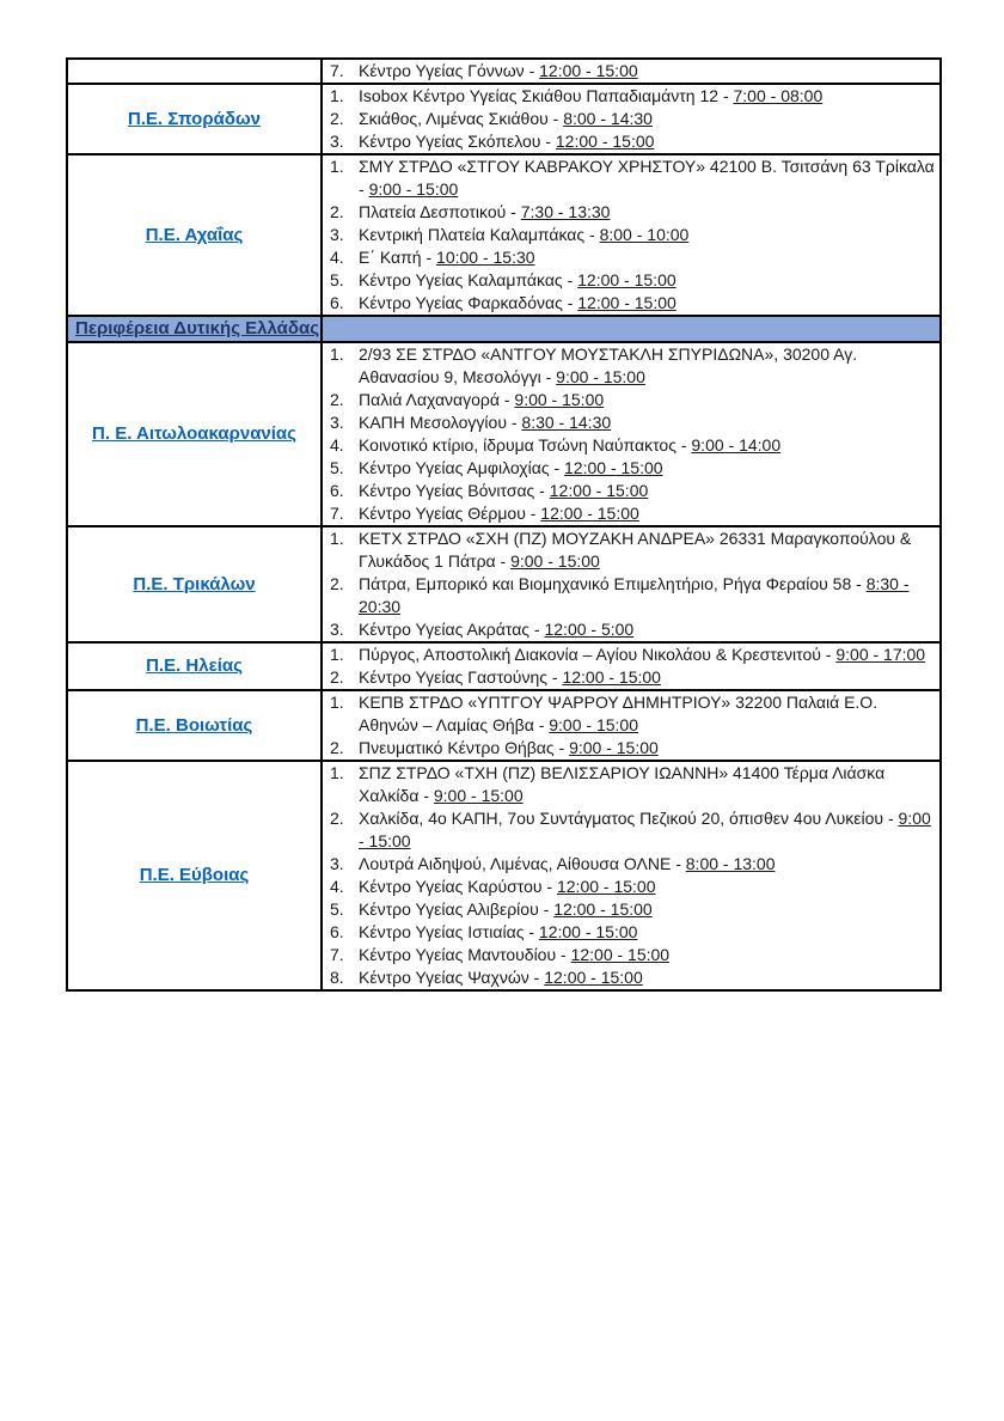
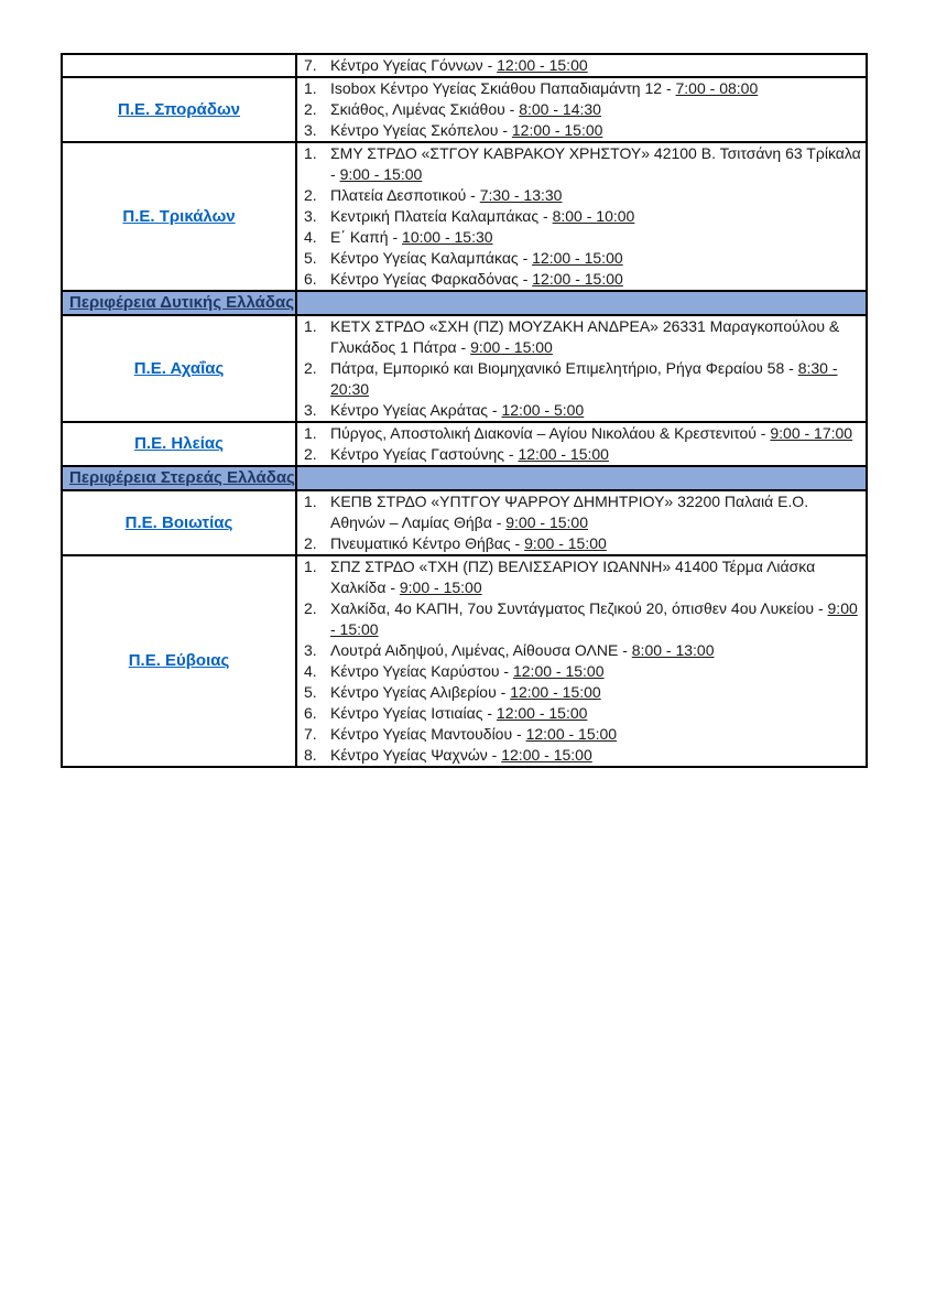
  	7. Κέντρο Υγείας Γόννων - 12:00 - 15:00
  Π.Ε. Σποράδων	1. Isobox Κέντρο Υγείας Σκιάθου Παπαδιαμάντη 12 - 7:00 - 08:002. Σκιάθος, Λιμένας Σκιάθου - 8:00 - 14:303. Κέντρο Υγείας Σκόπελου - 12:00 - 15:00
- Π.Ε. Αχαΐας	1. ΣΜΥ ΣΤΡΔΟ «ΣΤΓΟΥ ΚΑΒΡΑΚΟΥ ΧΡΗΣΤΟΥ» 42100 Β. Τσιτσάνη 63 Τρίκαλα - 9:00 - 15:002. Πλατεία Δεσποτικού - 7:30 - 13:303. Κεντρική Πλατεία Καλαμπάκας - 8:00 - 10:004. Ε΄ Καπή - 10:00 - 15:305. Κέντρο Υγείας Καλαμπάκας - 12:00 - 15:006. Κέντρο Υγείας Φαρκαδόνας - 12:00 - 15:00
+ Π.Ε. Τρικάλων	1. ΣΜΥ ΣΤΡΔΟ «ΣΤΓΟΥ ΚΑΒΡΑΚΟΥ ΧΡΗΣΤΟΥ» 42100 Β. Τσιτσάνη 63 Τρίκαλα - 9:00 - 15:002. Πλατεία Δεσποτικού - 7:30 - 13:303. Κεντρική Πλατεία Καλαμπάκας - 8:00 - 10:004. Ε΄ Καπή - 10:00 - 15:305. Κέντρο Υγείας Καλαμπάκας - 12:00 - 15:006. Κέντρο Υγείας Φαρκαδόνας - 12:00 - 15:00
  Περιφέρεια Δυτικής Ελλάδας
- Π. Ε. Αιτωλοακαρνανίας	1. 2/93 ΣΕ ΣΤΡΔΟ «ΑΝΤΓΟΥ ΜΟΥΣΤΑΚΛΗ ΣΠΥΡΙΔΩΝΑ», 30200 Αγ. Αθανασίου 9, Μεσολόγγι - 9:00 - 15:002. Παλιά Λαχαναγορά - 9:00 - 15:003. ΚΑΠΗ Μεσολογγίου - 8:30 - 14:304. Κοινοτικό κτίριο, ίδρυμα Τσώνη Ναύπακτος - 9:00 - 14:005. Κέντρο Υγείας Αμφιλοχίας - 12:00 - 15:006. Κέντρο Υγείας Βόνιτσας - 12:00 - 15:007. Κέντρο Υγείας Θέρμου - 12:00 - 15:00
- Π.Ε. Τρικάλων	1. ΚΕΤΧ ΣΤΡΔΟ «ΣΧΗ (ΠΖ) ΜΟΥΖΑΚΗ ΑΝΔΡΕΑ» 26331 Μαραγκοπούλου & Γλυκάδος 1 Πάτρα - 9:00 - 15:002. Πάτρα, Εμπορικό και Βιομηχανικό Επιμελητήριο, Ρήγα Φεραίου 58 - 8:30 - 20:303. Κέντρο Υγείας Ακράτας - 12:00 - 5:00
+ Π.Ε. Αχαΐας	1. ΚΕΤΧ ΣΤΡΔΟ «ΣΧΗ (ΠΖ) ΜΟΥΖΑΚΗ ΑΝΔΡΕΑ» 26331 Μαραγκοπούλου & Γλυκάδος 1 Πάτρα - 9:00 - 15:002. Πάτρα, Εμπορικό και Βιομηχανικό Επιμελητήριο, Ρήγα Φεραίου 58 - 8:30 - 20:303. Κέντρο Υγείας Ακράτας - 12:00 - 5:00
  Π.Ε. Ηλείας	1. Πύργος, Αποστολική Διακονία – Αγίου Νικολάου & Κρεστενιτού - 9:00 - 17:002. Κέντρο Υγείας Γαστούνης - 12:00 - 15:00
+ Περιφέρεια Στερεάς Ελλάδας
  Π.Ε. Βοιωτίας	1. ΚΕΠΒ ΣΤΡΔΟ «ΥΠΤΓΟΥ ΨΑΡΡΟΥ ΔΗΜΗΤΡΙΟΥ» 32200 Παλαιά Ε.Ο. Αθηνών – Λαμίας Θήβα - 9:00 - 15:002. Πνευματικό Κέντρο Θήβας - 9:00 - 15:00
  Π.Ε. Εύβοιας	1. ΣΠΖ ΣΤΡΔΟ «ΤΧΗ (ΠΖ) ΒΕΛΙΣΣΑΡΙΟΥ ΙΩΑΝΝΗ» 41400 Τέρμα Λιάσκα Χαλκίδα - 9:00 - 15:002. Χαλκίδα, 4ο ΚΑΠΗ, 7ου Συντάγματος Πεζικού 20, όπισθεν 4ου Λυκείου - 9:00 - 15:003. Λουτρά Αιδηψού, Λιμένας, Αίθουσα ΟΛΝΕ - 8:00 - 13:004. Κέντρο Υγείας Καρύστου - 12:00 - 15:005. Κέντρο Υγείας Αλιβερίου - 12:00 - 15:006. Κέντρο Υγείας Ιστιαίας - 12:00 - 15:007. Κέντρο Υγείας Μαντουδίου - 12:00 - 15:008. Κέντρο Υγείας Ψαχνών - 12:00 - 15:00
